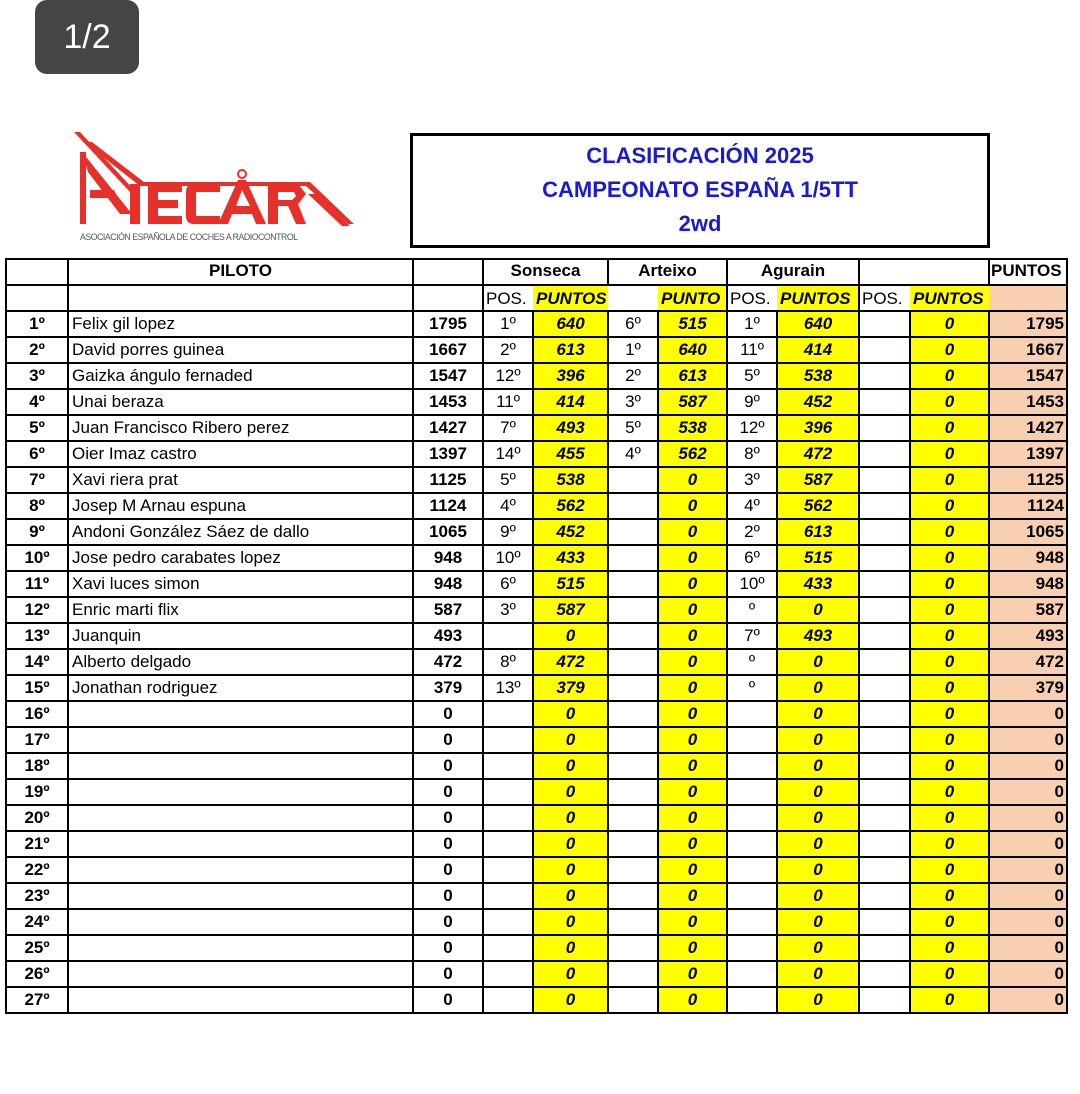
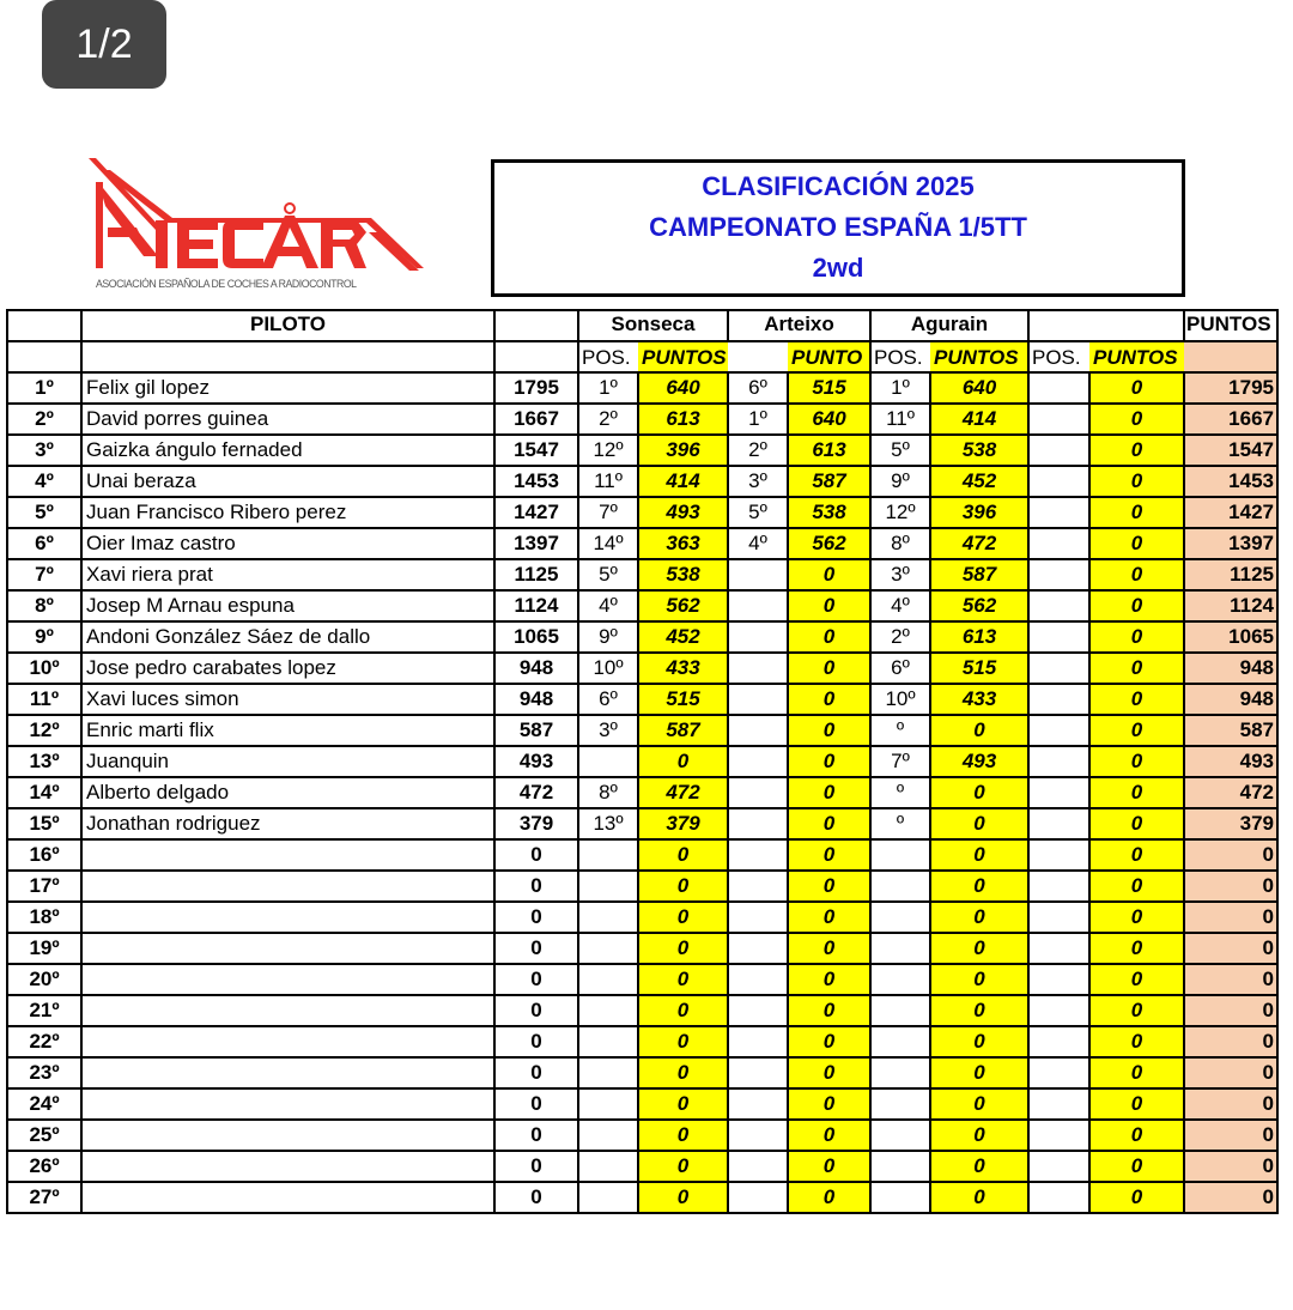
  1/2
  ASOCIACIÓN ESPAÑOLA DE COCHES A RADIOCONTROL
  CLASIFICACIÓN 2025
  CAMPEONATO ESPAÑA 1/5TT
  2wd
  	PILOTO		Sonseca	Arteixo	Agurain		PUNTOS
  			POS.	PUNTOS		PUNTO	POS.	PUNTOS	POS.	PUNTOS
  1º	Felix gil lopez	1795	1º	640	6º	515	1º	640		0	1795
  2º	David porres guinea	1667	2º	613	1º	640	11º	414		0	1667
  3º	Gaizka ángulo fernaded	1547	12º	396	2º	613	5º	538		0	1547
  4º	Unai beraza	1453	11º	414	3º	587	9º	452		0	1453
  5º	Juan Francisco Ribero perez	1427	7º	493	5º	538	12º	396		0	1427
- 6º	Oier Imaz castro	1397	14º	455	4º	562	8º	472		0	1397
+ 6º	Oier Imaz castro	1397	14º	363	4º	562	8º	472		0	1397
  7º	Xavi riera prat	1125	5º	538		0	3º	587		0	1125
  8º	Josep M Arnau espuna	1124	4º	562		0	4º	562		0	1124
  9º	Andoni González Sáez de dallo	1065	9º	452		0	2º	613		0	1065
  10º	Jose pedro carabates lopez	948	10º	433		0	6º	515		0	948
  11º	Xavi luces simon	948	6º	515		0	10º	433		0	948
  12º	Enric marti flix	587	3º	587		0	º	0		0	587
  13º	Juanquin	493		0		0	7º	493		0	493
  14º	Alberto delgado	472	8º	472		0	º	0		0	472
  15º	Jonathan rodriguez	379	13º	379		0	º	0		0	379
  16º		0		0		0		0		0	0
  17º		0		0		0		0		0	0
  18º		0		0		0		0		0	0
  19º		0		0		0		0		0	0
  20º		0		0		0		0		0	0
  21º		0		0		0		0		0	0
  22º		0		0		0		0		0	0
  23º		0		0		0		0		0	0
  24º		0		0		0		0		0	0
  25º		0		0		0		0		0	0
  26º		0		0		0		0		0	0
  27º		0		0		0		0		0	0
